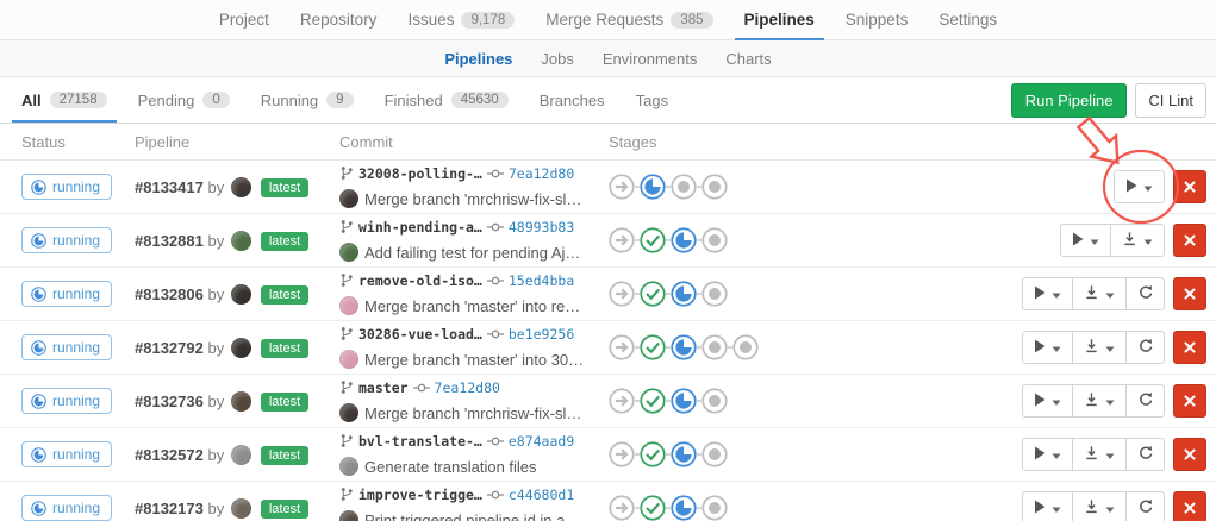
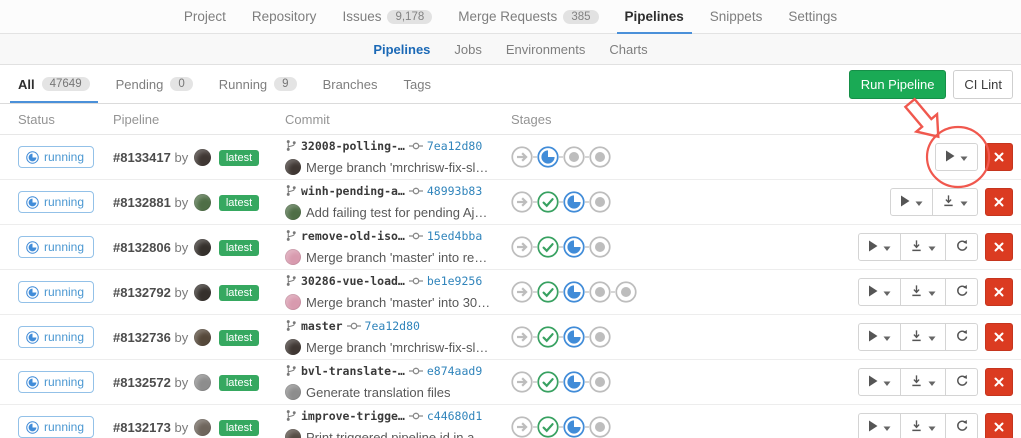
  Project
  Repository
  Issues
  9,178
  Merge Requests
  385
  Pipelines
  Snippets
  Settings
  Pipelines
  Jobs
  Environments
  Charts
  All
- 27158
+ 47649
  Pending
  0
  Running
  9
- Finished
- 45630
  Branches
  Tags
  Run Pipeline
  CI Lint
  Status
  Pipeline
  Commit
  Stages
  running
  #8133417 by latest
  32008-polling-…
  7ea12d80
  Merge branch 'mrchrisw-fix-sl…
  running
  #8132881 by latest
  winh-pending-a…
  48993b83
  Add failing test for pending Aj…
  running
  #8132806 by latest
  remove-old-iso…
  15ed4bba
  Merge branch 'master' into re…
  running
  #8132792 by latest
  30286-vue-load…
  be1e9256
  Merge branch 'master' into 30…
  running
  #8132736 by latest
  master
  7ea12d80
  Merge branch 'mrchrisw-fix-sl…
  running
  #8132572 by latest
  bvl-translate-…
  e874aad9
  Generate translation files
  running
  #8132173 by latest
  improve-trigge…
  c44680d1
  Print triggered pipeline id in a…
